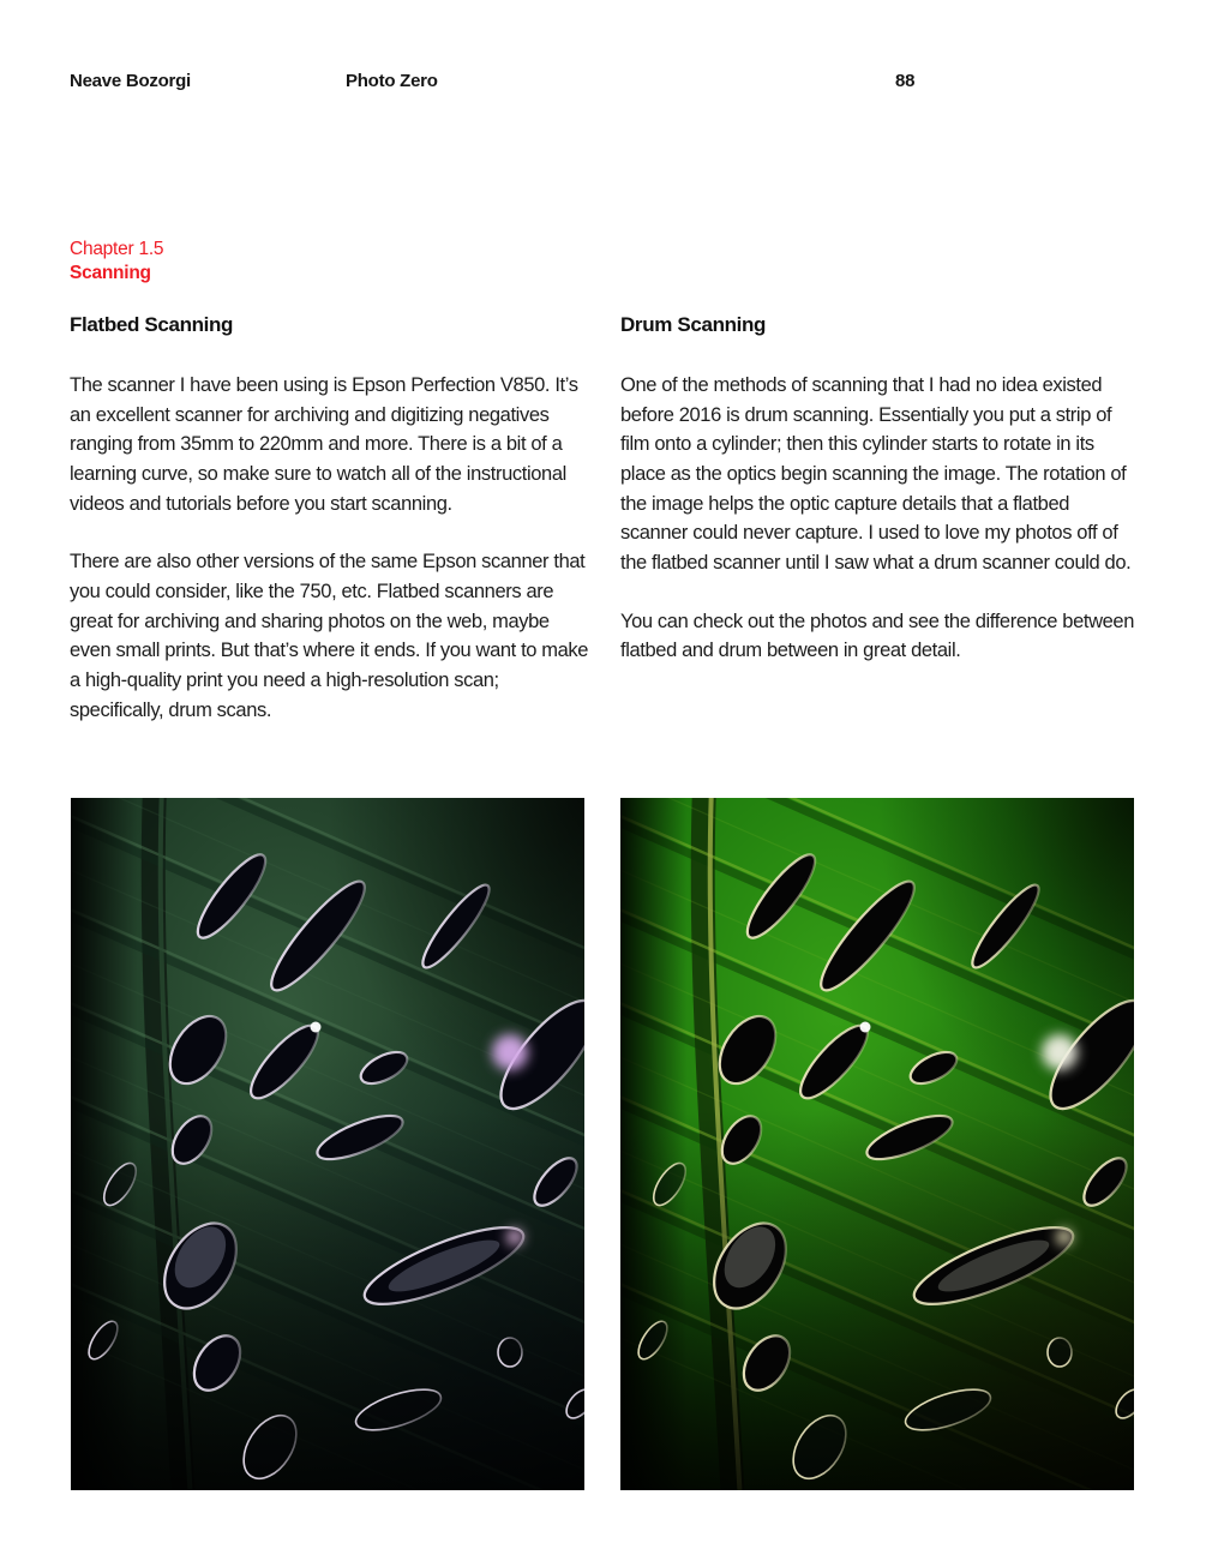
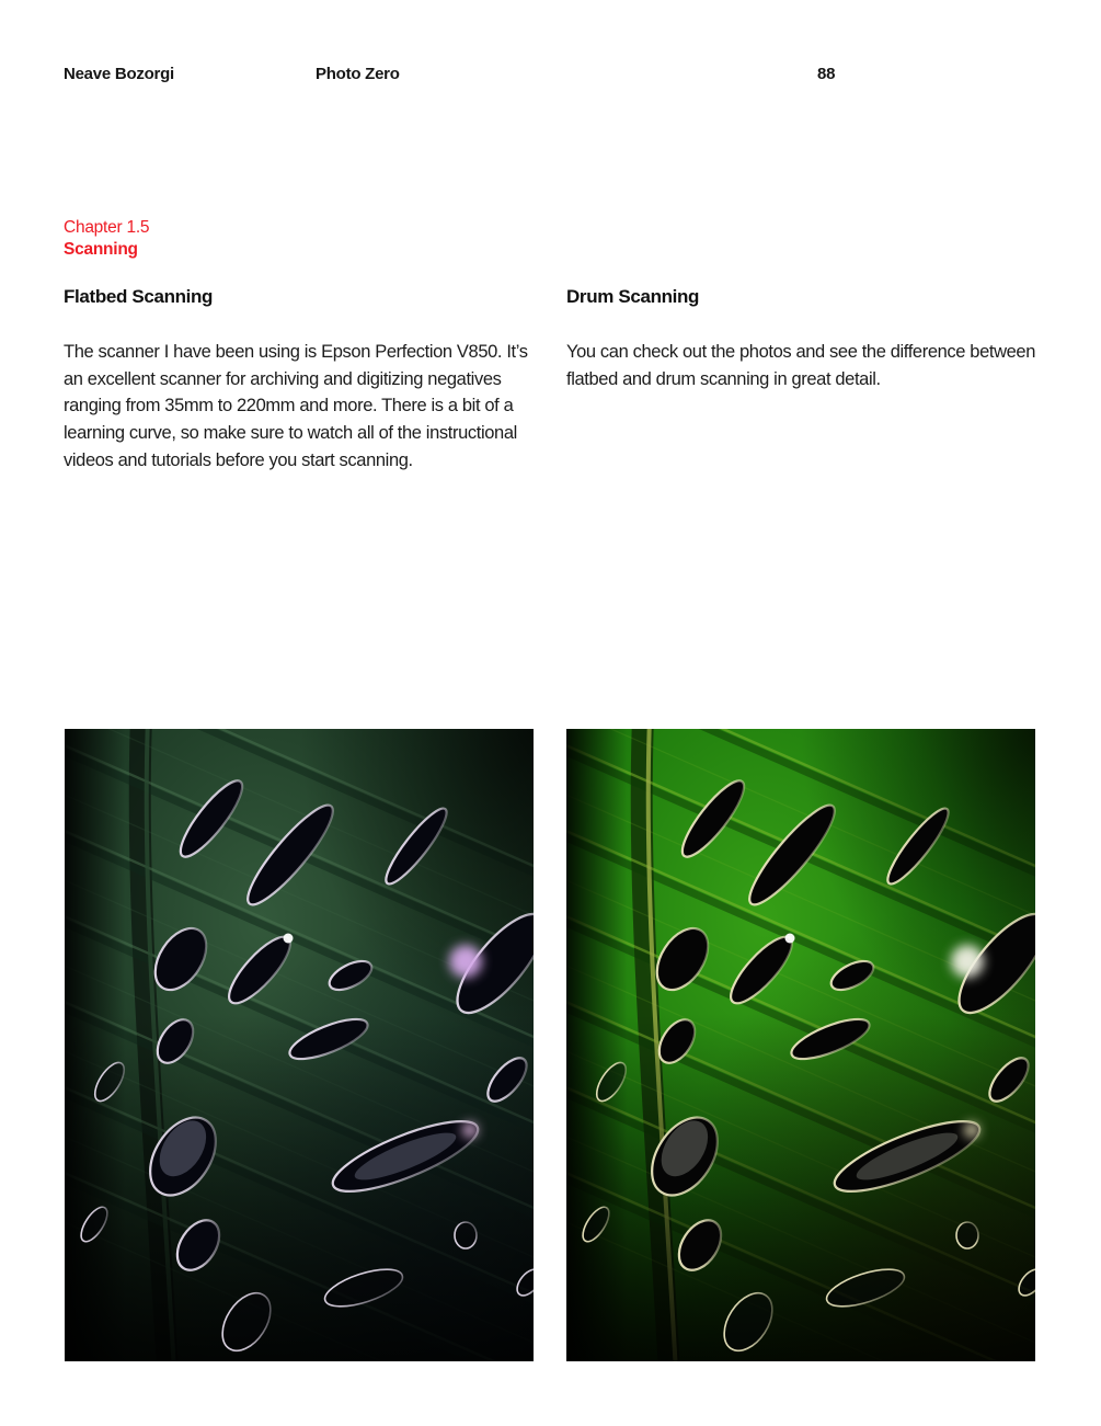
  Neave Bozorgi
  Photo Zero
  88
  Chapter 1.5
  Scanning
  Flatbed Scanning
  The scanner I have been using is Epson Perfection V850. It’s an excellent scanner for archiving and digitizing negatives ranging from 35mm to 220mm and more. There is a bit of a learning curve, so make sure to watch all of the instructional videos and tutorials before you start scanning.
- There are also other versions of the same Epson scanner that you could consider, like the 750, etc. Flatbed scanners are great for archiving and sharing photos on the web, maybe even small prints. But that’s where it ends. If you want to make a high-quality print you need a high-resolution scan; specifically, drum scans.
  Drum Scanning
- One of the methods of scanning that I had no idea existed before 2016 is drum scanning. Essentially you put a strip of film onto a cylinder; then this cylinder starts to rotate in its place as the optics begin scanning the image. The rotation of the image helps the optic capture details that a flatbed scanner could never capture. I used to love my photos off of the flatbed scanner until I saw what a drum scanner could do.
- You can check out the photos and see the difference between flatbed and drum between in great detail.
+ You can check out the photos and see the difference between flatbed and drum scanning in great detail.
